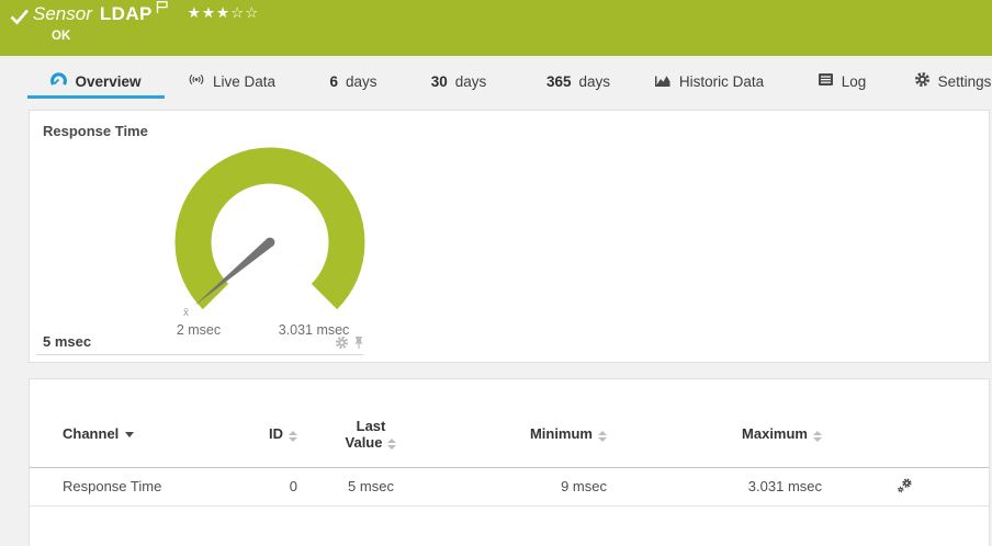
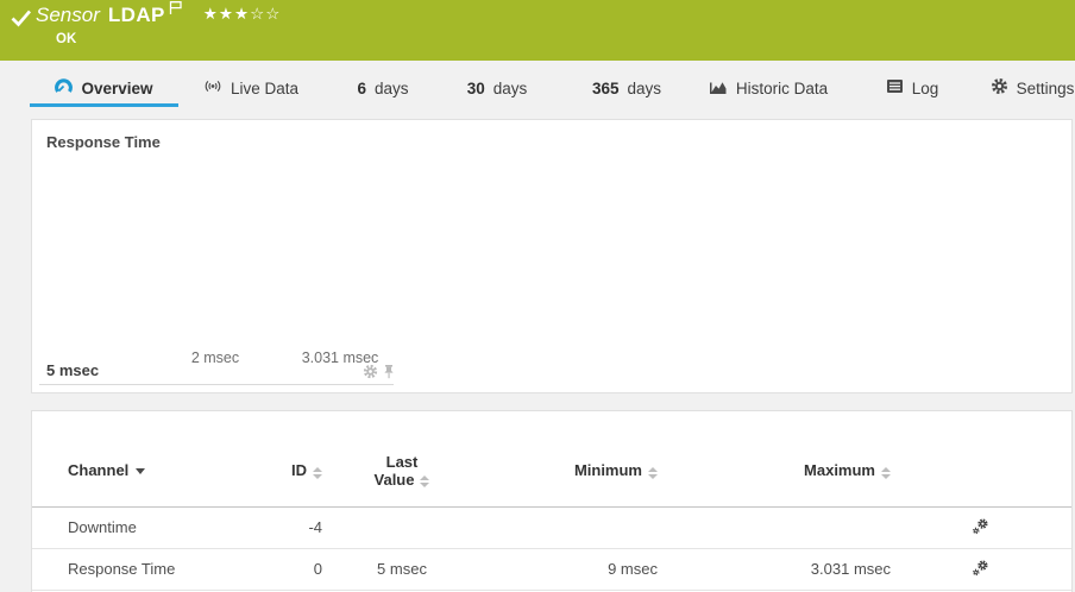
  Sensor
  LDAP
  ★★★☆☆
  OK
  Overview
  Live Data
  6
  days
  30
  days
  365
  days
  Historic Data
  Log
  Settings
  Response Time
- x̄
  2 msec
  3.031 msec
  5 msec
  Channel	ID	Last Value	Minimum	Maximum
+ Downtime	-4
  Response Time	0	5 msec	9 msec	3.031 msec
